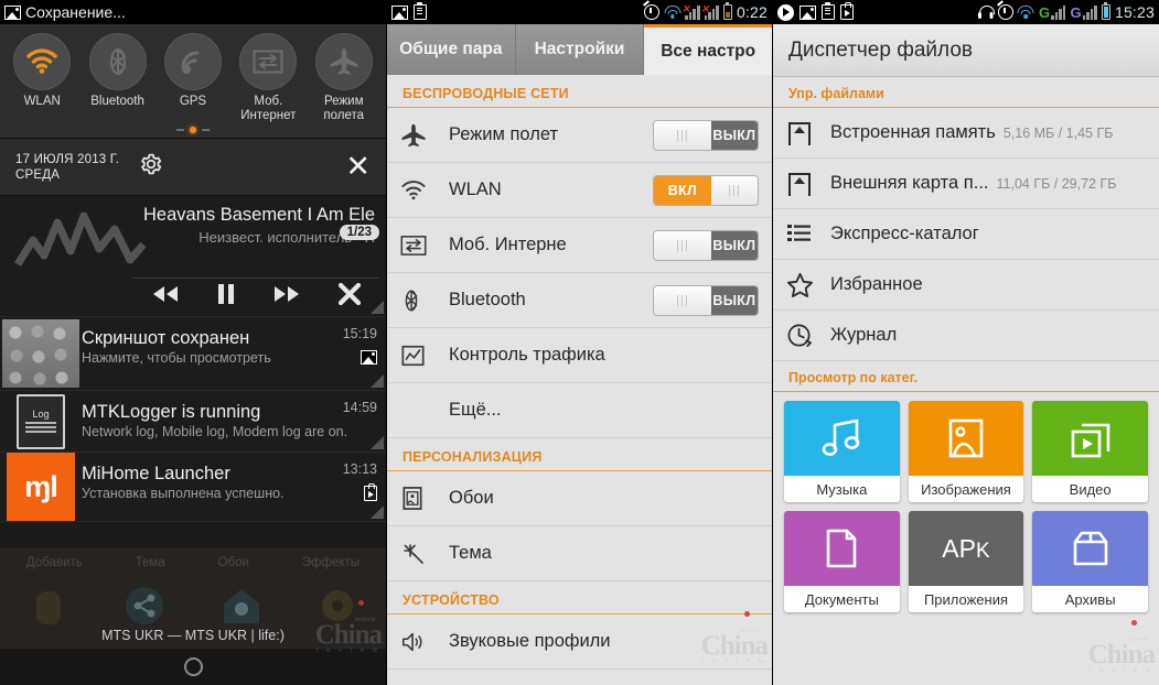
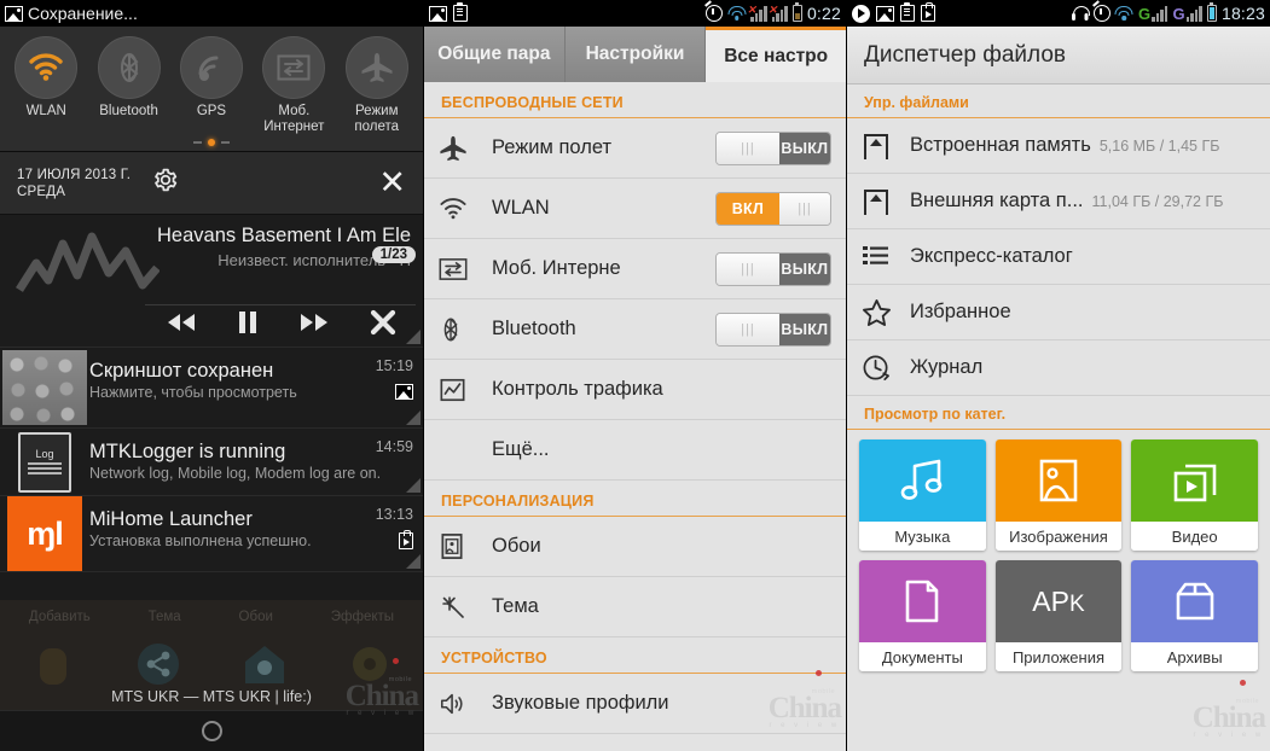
  Сохранение...
  WLAN
  Bluetooth
  GPS
  Моб. Интернет
  Режим полета
  17 ИЮЛЯ 2013 Г.
  СРЕДА
  ✕
  Heavans Basement I Am Ele
  Неизвест. исполнител
  1/23
  Скриншот сохранен
  Нажмите, чтобы просмотреть
  15:19
  Log
  MTKLogger is running
  Network log, Mobile log, Modem log are on.
  14:59
  ɱl
  MiHome Launcher
  Установка выполнена успешно.
  13:13
  Добавить
  Тема
  Обои
  Эффекты
  MTS UKR — MTS UKR | life:)
  China
  ✕
  ✕
  0:22
  Общие пара
  Настройки
  Все настро
  БЕСПРОВОДНЫЕ СЕТИ
  Режим полет
  |||
  ВЫКЛ
  WLAN
  |||
  ВКЛ
  Моб. Интерне
  |||
  ВЫКЛ
  Bluetooth
  |||
  ВЫКЛ
  Контроль трафика
  Ещё...
  ПЕРСОНАЛИЗАЦИЯ
  Обои
  Тема
  УСТРОЙСТВО
  Звуковые профили
  G
  G
- 15:23
+ 18:23
  Диспетчер файлов
  Упр. файлами
  Встроенная память
  5,16 МБ / 1,45 ГБ
  Внешняя карта п...
  11,04 ГБ / 29,72 ГБ
  Экспресс-каталог
  Избранное
  Журнал
  Просмотр по катег.
  Музыка
  Изображения
  Видео
  Документы
  APK
  Приложения
  Архивы
